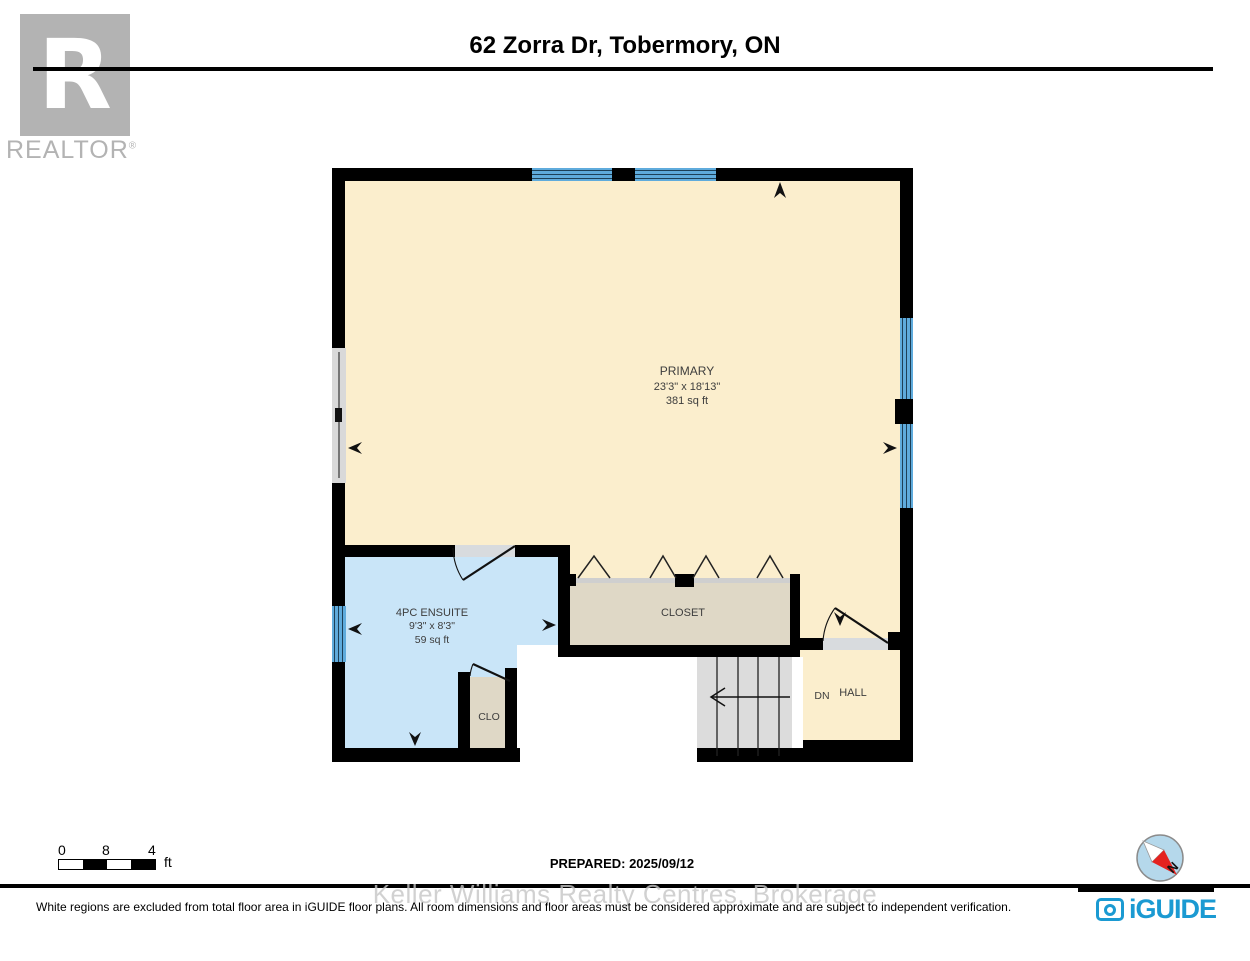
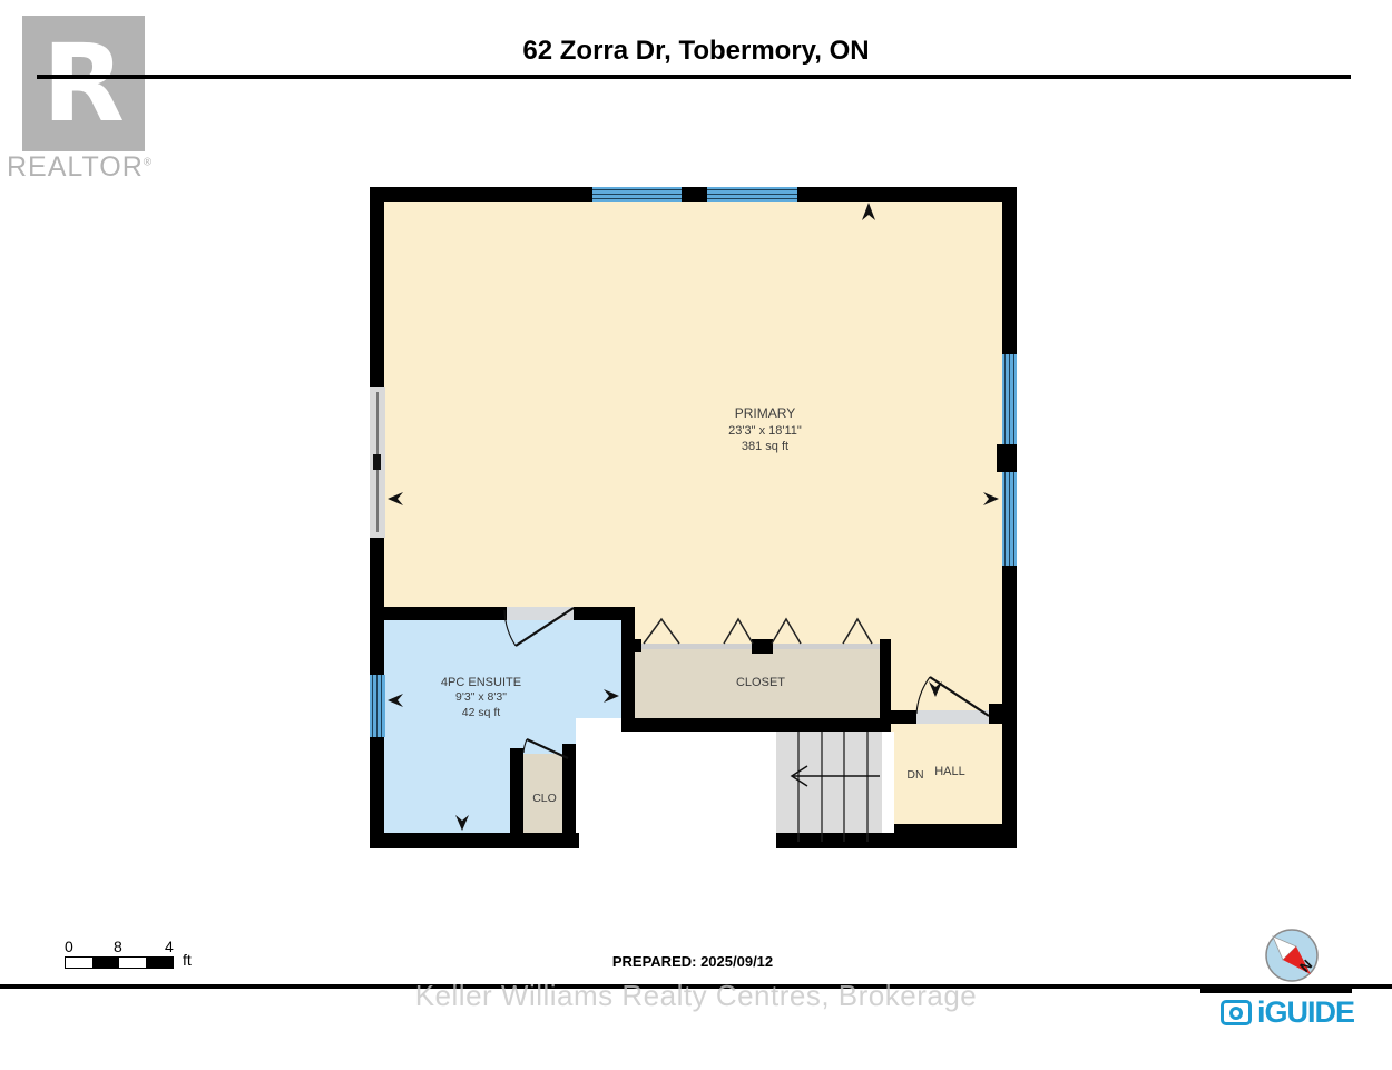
  R
  REALTOR®
  62 Zorra Dr, Tobermory, ON
  PRIMARY
- 23'3" x 18'13"
+ 23'3" x 18'11"
  381 sq ft
  4PC ENSUITE
  9'3" x 8'3"
- 59 sq ft
+ 42 sq ft
  CLOSET
  CLO
  DN
  HALL
  0
  8
  4
  ft
  PREPARED: 2025/09/12
  Keller Williams Realty Centres, Brokerage
- White regions are excluded from total floor area in iGUIDE floor plans. All room dimensions and floor areas must be considered approximate and are subject to independent verification.
  iGUIDE
